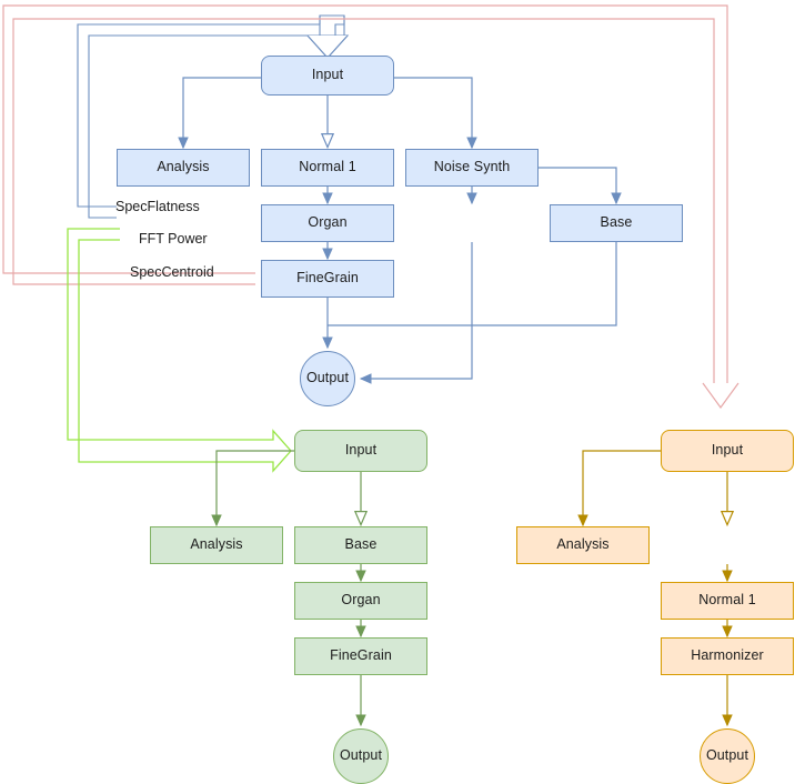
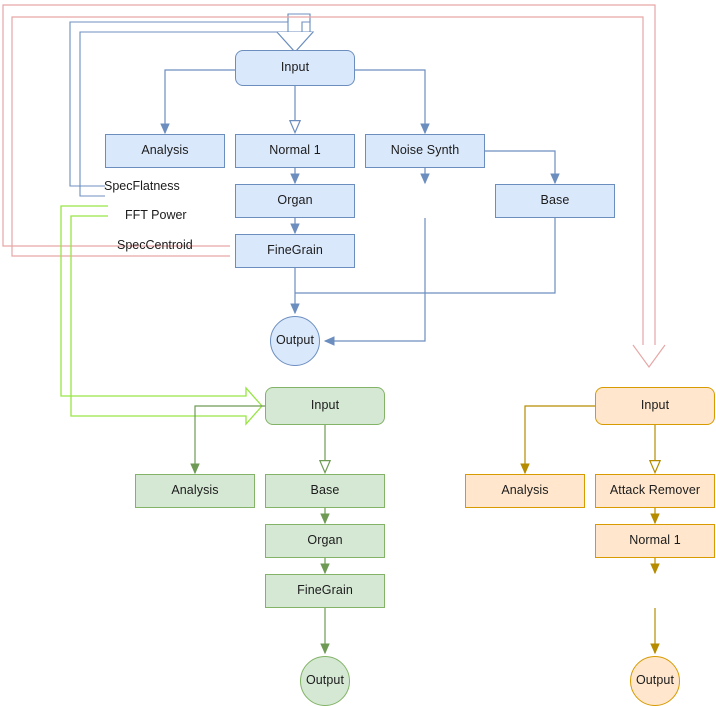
  SpecFlatness
  FFT Power
  SpecCentroid
  Input
  Analysis
  Normal 1
  Noise Synth
  Organ
  Base
  FineGrain
  Output
  Input
  Analysis
  Base
  Organ
  FineGrain
  Output
  Input
  Analysis
+ Attack Remover
  Normal 1
- Harmonizer
  Output
